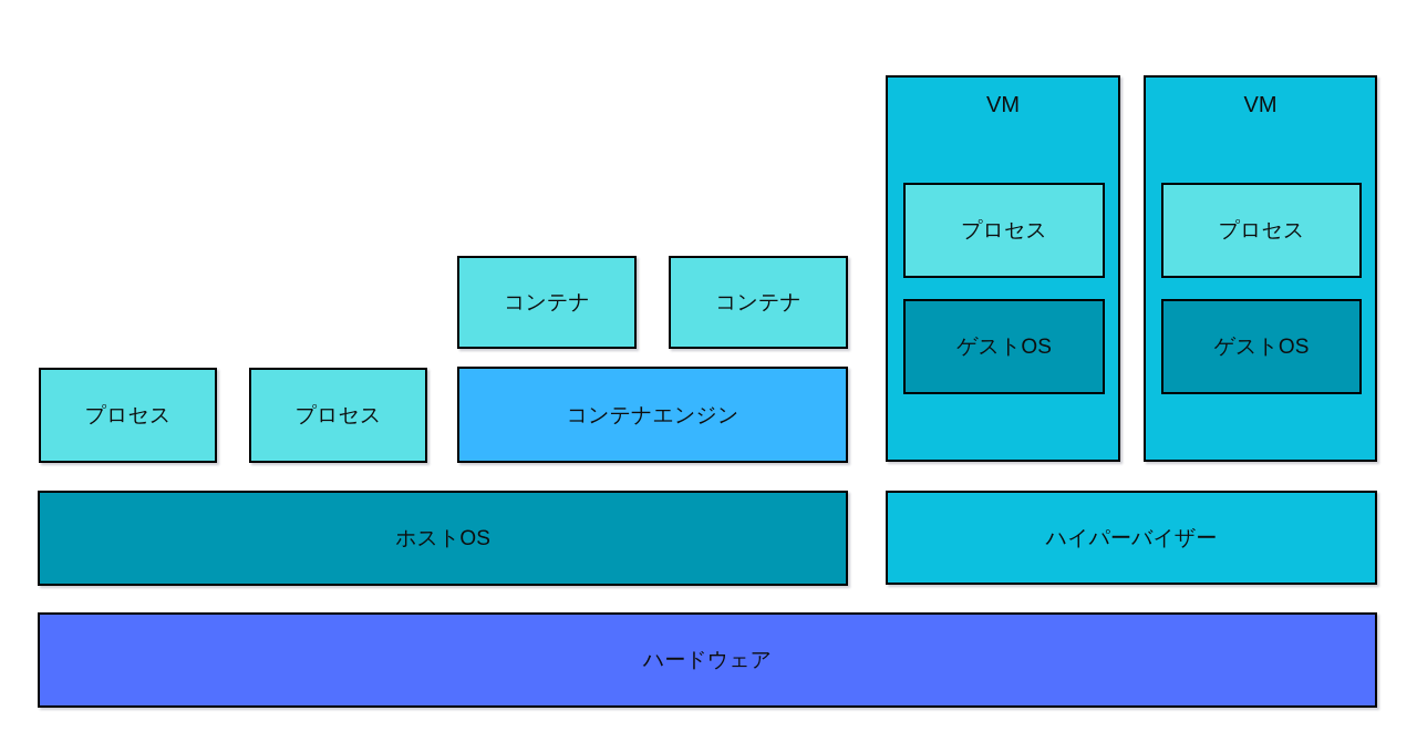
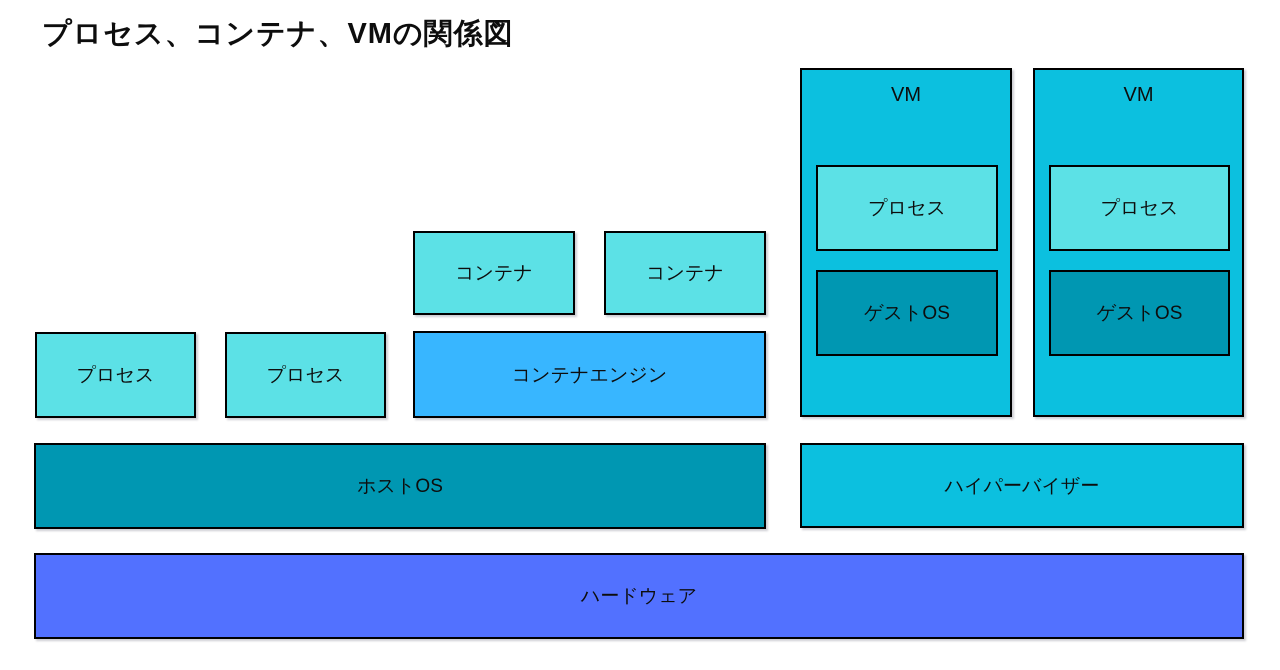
+ プロセス、コンテナ、VMの関係図
  プロセス
  プロセス
  コンテナ
  コンテナ
  コンテナエンジン
  ホストOS
  VM
  プロセス
  ゲストOS
  VM
  プロセス
  ゲストOS
  ハイパーバイザー
  ハードウェア
